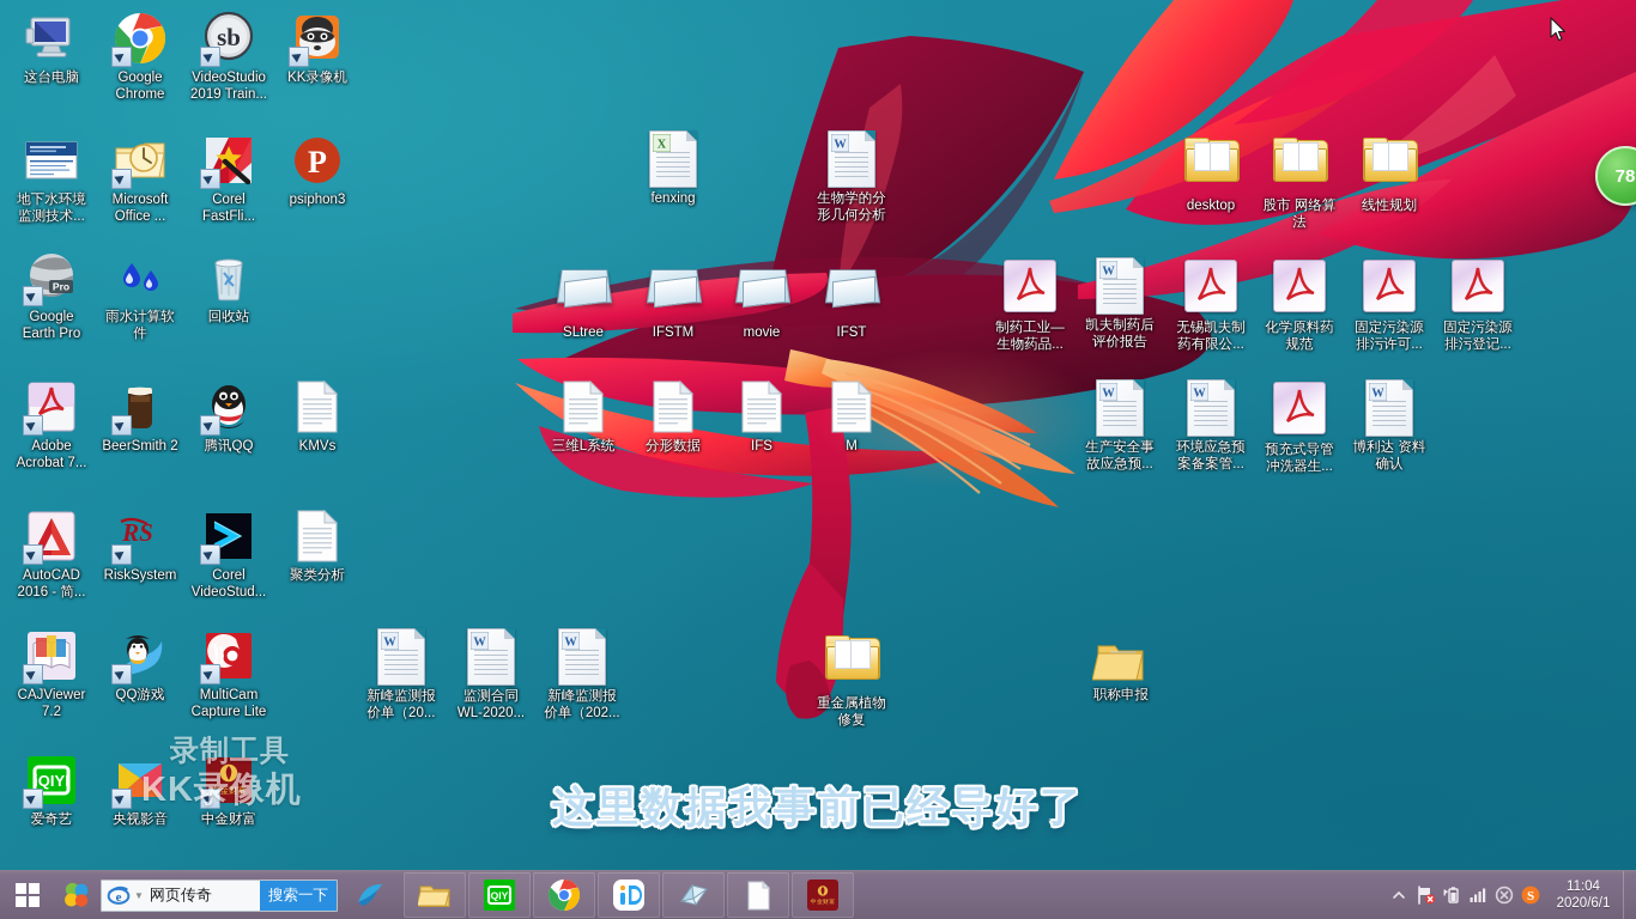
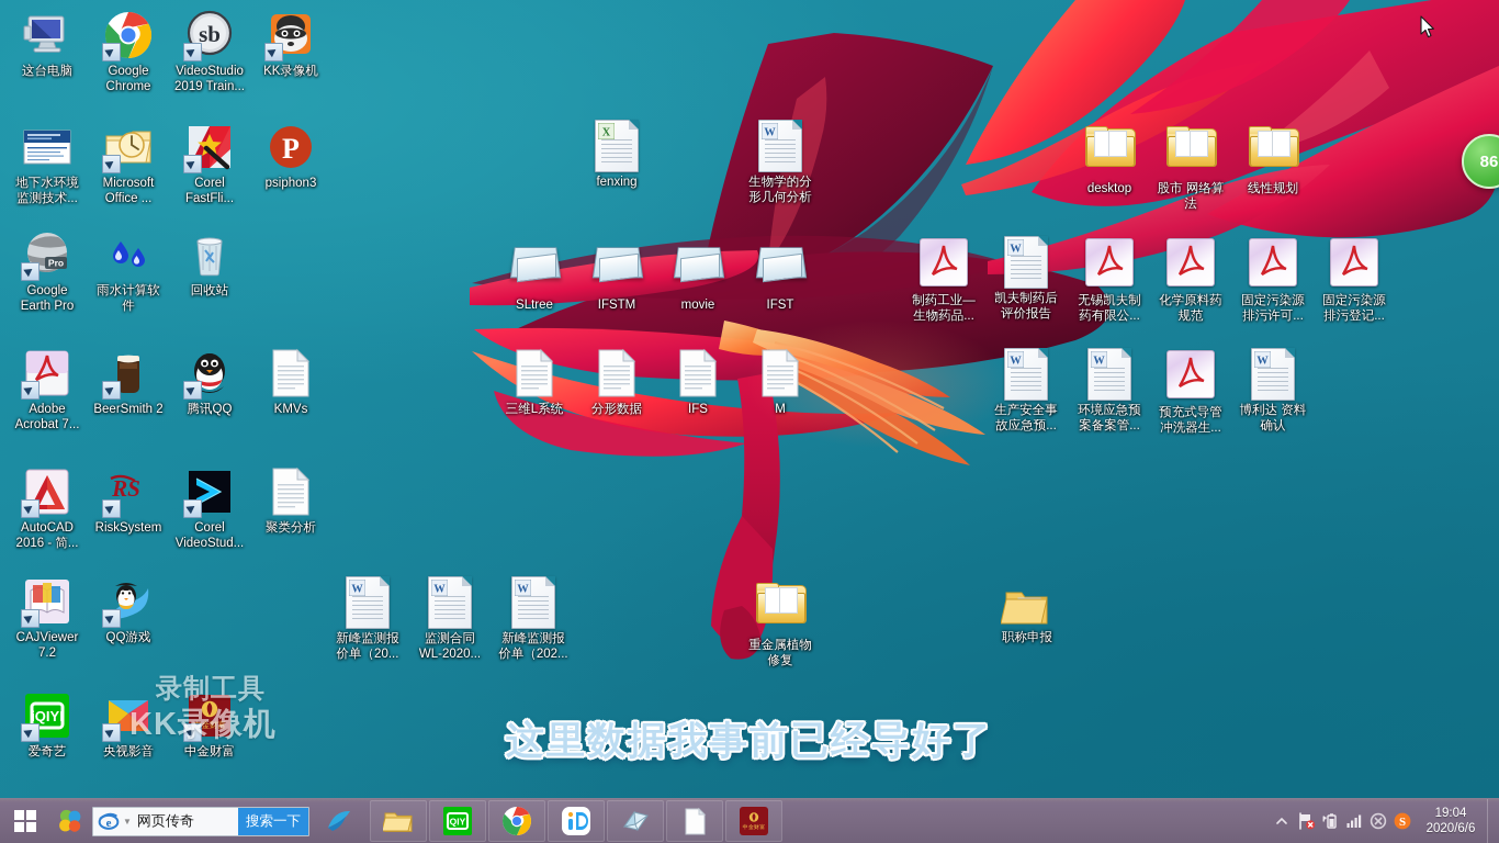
  这台电脑
  Google
  Chrome
  sb
  VideoStudio
  2019 Train...
  KK录像机
  地下水环境
  监测技术...
  Microsoft
  Office ...
  Corel
  FastFli...
  P
  psiphon3
  Pro
  Google
  Earth Pro
  雨水计算软
  件
  回收站
  Adobe
  Acrobat 7...
  BeerSmith 2
  腾讯QQ
  KMVs
  AutoCAD
  2016 - 简...
  RS
  RiskSystem
  Corel
  VideoStud...
  聚类分析
  CAJViewer
  7.2
  QQ游戏
- MultiCam
- Capture Lite
  iQIYI
  爱奇艺
  央视影音
  金财富
  中金财富
  X
  fenxing
  W
  生物学的分
  形几何分析
  SLtree
  IFSTM
  movie
  IFST
  三维L系统
  分形数据
  IFS
  M
  desktop
  股市 网络算
  法
  线性规划
  制药工业—
  生物药品...
  W
  凯夫制药后
  评价报告
  无锡凯夫制
  药有限公...
  化学原料药
  规范
  固定污染源
  排污许可...
  固定污染源
  排污登记...
  W
  生产安全事
  故应急预...
  W
  环境应急预
  案备案管...
  预充式导管
  冲洗器生...
  W
  博利达 资料
  确认
  W
  新峰监测报
  价单（20...
  W
  监测合同
  WL-2020...
  W
  新峰监测报
  价单（202...
  重金属植物
  修复
  职称申报
  录制工具
  KK录像机
  这里数据我事前已经导好了
- 78
+ 86
  e
  ▼
  网页传奇
  搜索一下
  iQIYI
  S
- 11:04
+ 19:04
- 2020/6/1
+ 2020/6/6
